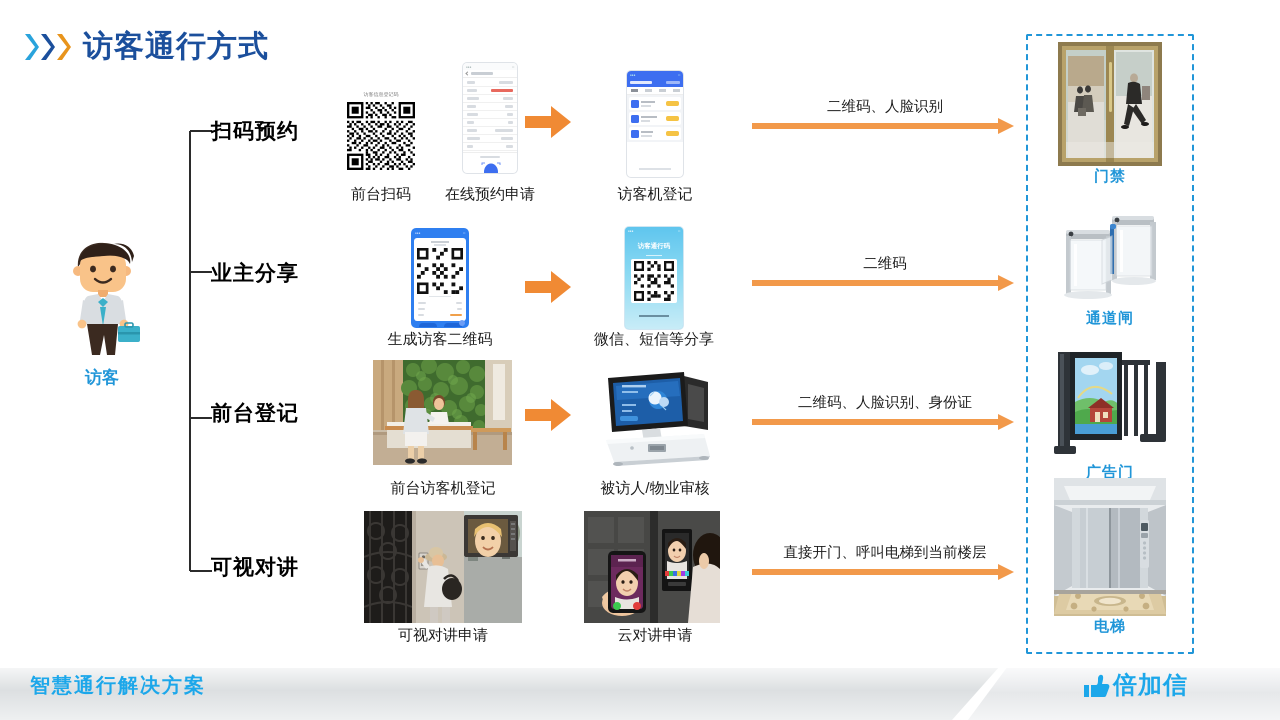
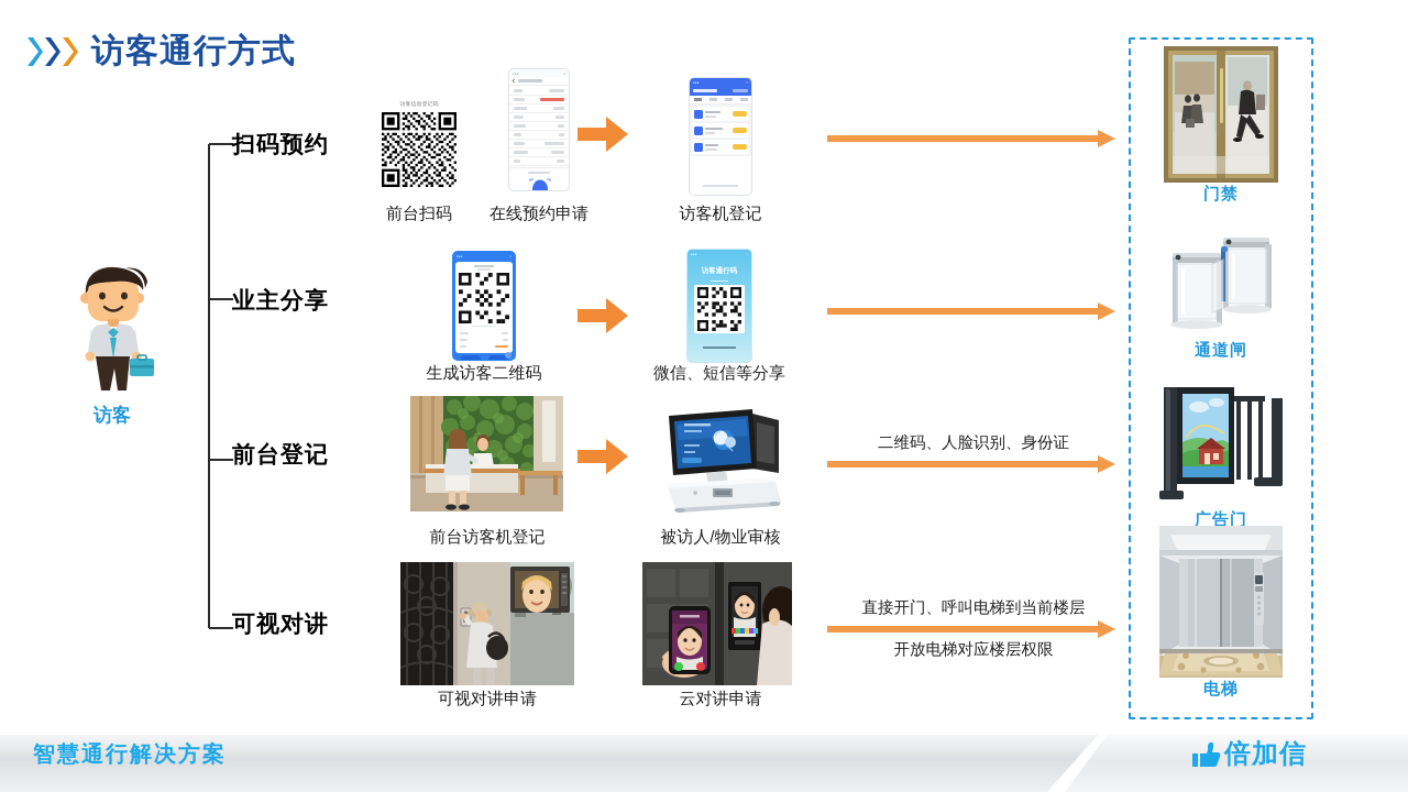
  访客通行方式
  访客
  扫码预约
  业主分享
  前台登记
  可视对讲
  前台扫码
  在线预约申请
  访客机登记
- 二维码、人脸识别
  生成访客二维码
  微信、短信等分享
- 二维码
  前台访客机登记
  被访人/物业审核
  二维码、人脸识别、身份证
  可视对讲申请
  云对讲申请
  直接开门、呼叫电梯到当前楼层
+ 开放电梯对应楼层权限
  门禁
  通道闸
  广告门
  电梯
  智慧通行解决方案
  倍加信
